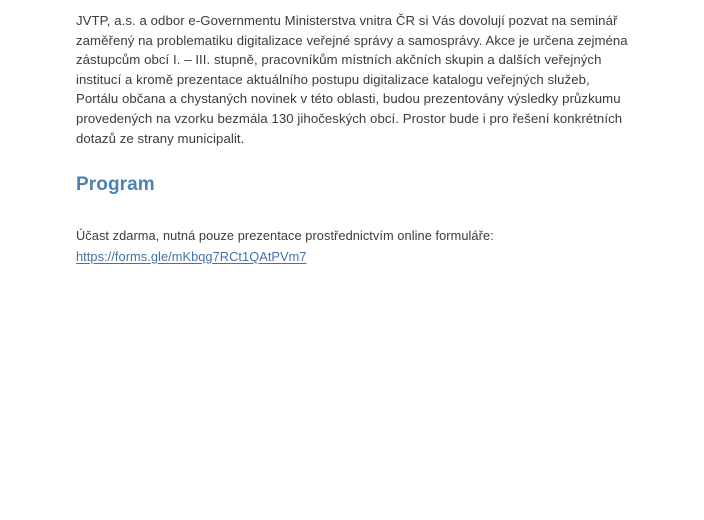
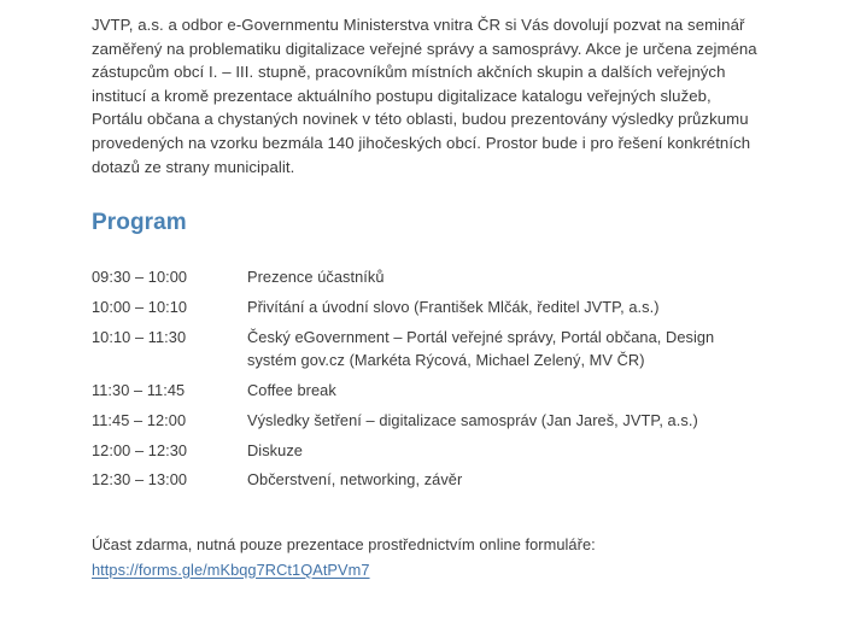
- JVTP, a.s. a odbor e-Governmentu Ministerstva vnitra ČR si Vás dovolují pozvat na seminář zaměřený na problematiku digitalizace veřejné správy a samosprávy. Akce je určena zejména zástupcům obcí I. – III. stupně, pracovníkům místních akčních skupin a dalších veřejných institucí a kromě prezentace aktuálního postupu digitalizace katalogu veřejných služeb, Portálu občana a chystaných novinek v této oblasti, budou prezentovány výsledky průzkumu provedených na vzorku bezmála 130 jihočeských obcí. Prostor bude i pro řešení konkrétních dotazů ze strany municipalit.
+ JVTP, a.s. a odbor e-Governmentu Ministerstva vnitra ČR si Vás dovolují pozvat na seminář zaměřený na problematiku digitalizace veřejné správy a samosprávy. Akce je určena zejména zástupcům obcí I. – III. stupně, pracovníkům místních akčních skupin a dalších veřejných institucí a kromě prezentace aktuálního postupu digitalizace katalogu veřejných služeb, Portálu občana a chystaných novinek v této oblasti, budou prezentovány výsledky průzkumu provedených na vzorku bezmála 140 jihočeských obcí. Prostor bude i pro řešení konkrétních dotazů ze strany municipalit.
  Program
+ 09:30 – 10:00	Prezence účastníků
+ 10:00 – 10:10	Přivítání a úvodní slovo (František Mlčák, ředitel JVTP, a.s.)
+ 10:10 – 11:30	Český eGovernment – Portál veřejné správy, Portál občana, Design systém gov.cz (Markéta Rýcová, Michael Zelený, MV ČR)
+ 11:30 – 11:45	Coffee break
+ 11:45 – 12:00	Výsledky šetření – digitalizace samospráv (Jan Jareš, JVTP, a.s.)
+ 12:00 – 12:30	Diskuze
+ 12:30 – 13:00	Občerstvení, networking, závěr
  Účast zdarma, nutná pouze prezentace prostřednictvím online formuláře:
  https://forms.gle/mKbqg7RCt1QAtPVm7
